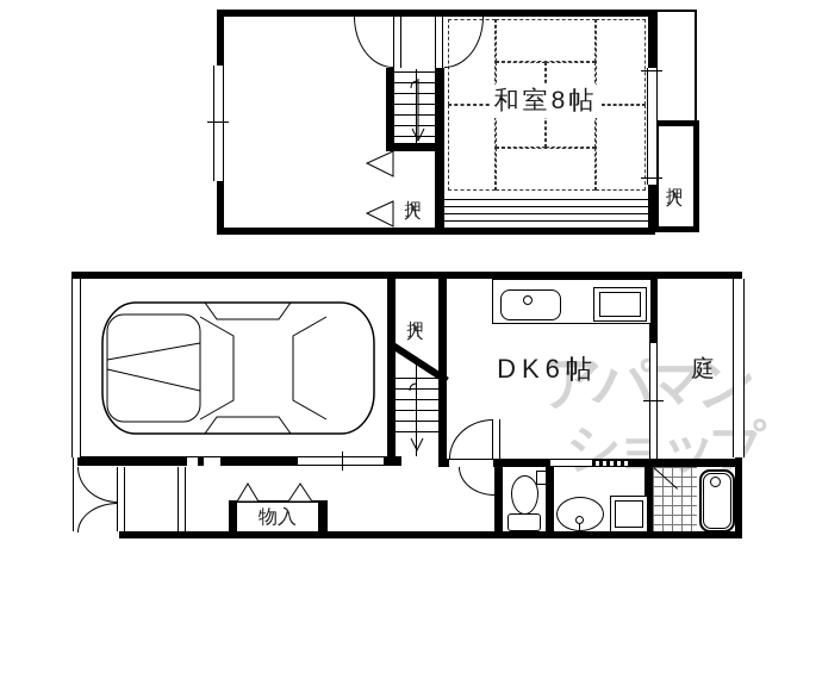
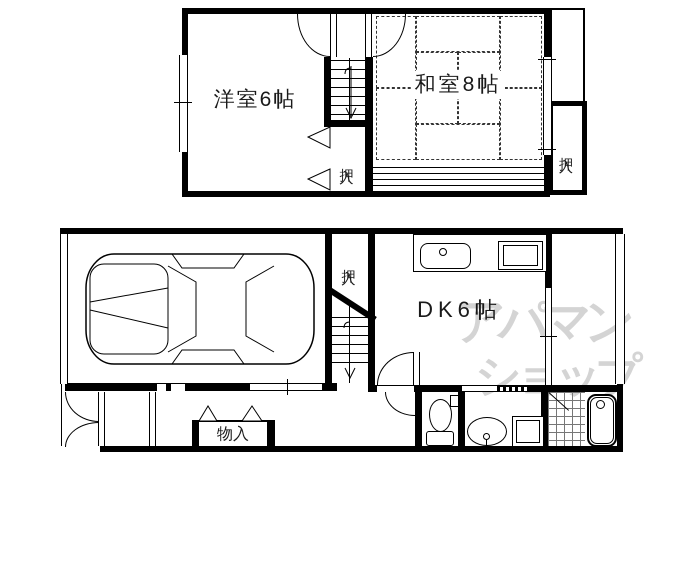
+ 洋室6帖
  和室8帖
  アパマン
  ショッ
  DK6帖
- 庭
  物入
